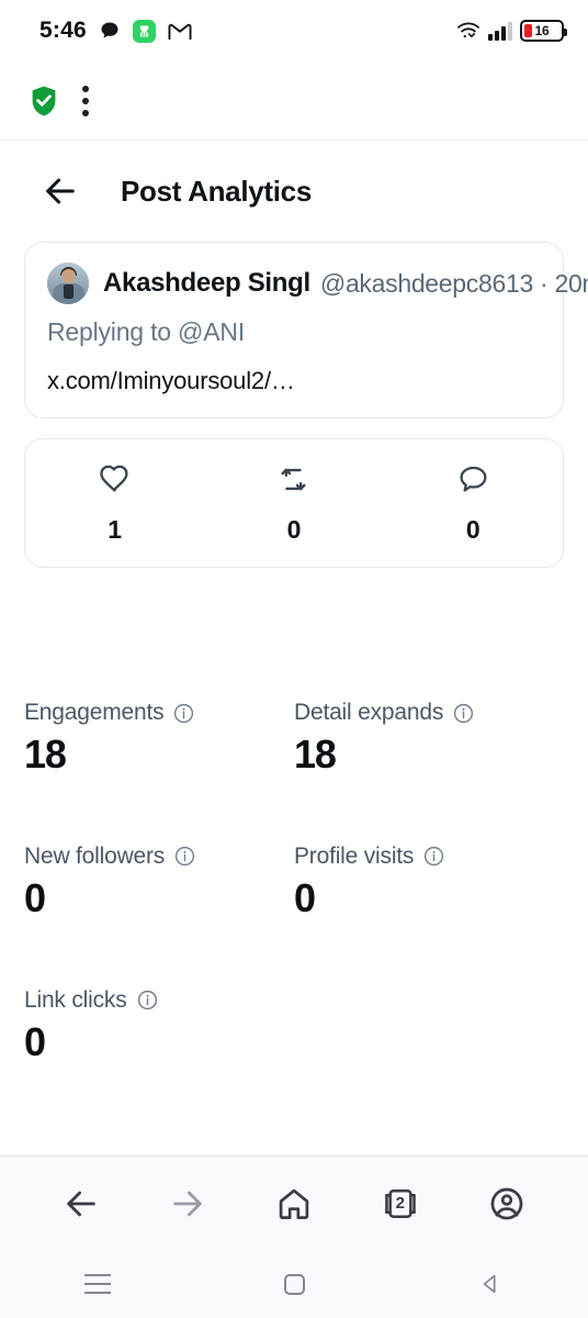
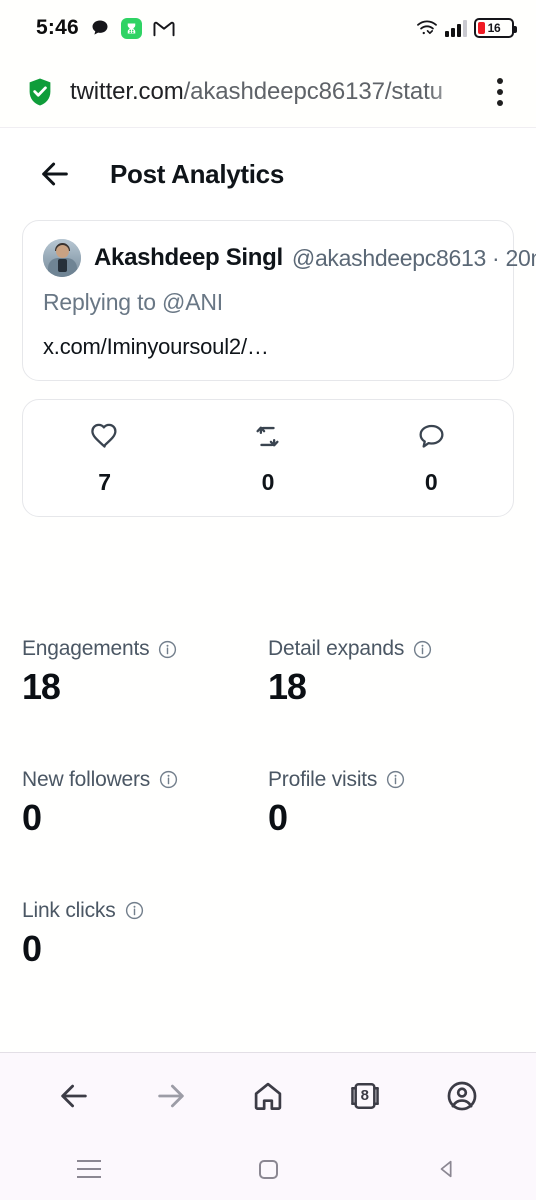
  5:46
  16
+ twitter.com/akashdeepc86137/statu
  Post Analytics
  Akashdeep Singl
  @akashdeepc8613 · 20
  Replying to @ANI
  x.com/Iminyoursoul2/…
- 1
+ 7
  0
  0
  Engagements
  18
  Detail expands
  18
  New followers
  0
  Profile visits
  0
  Link clicks
  0
- 2
+ 8
